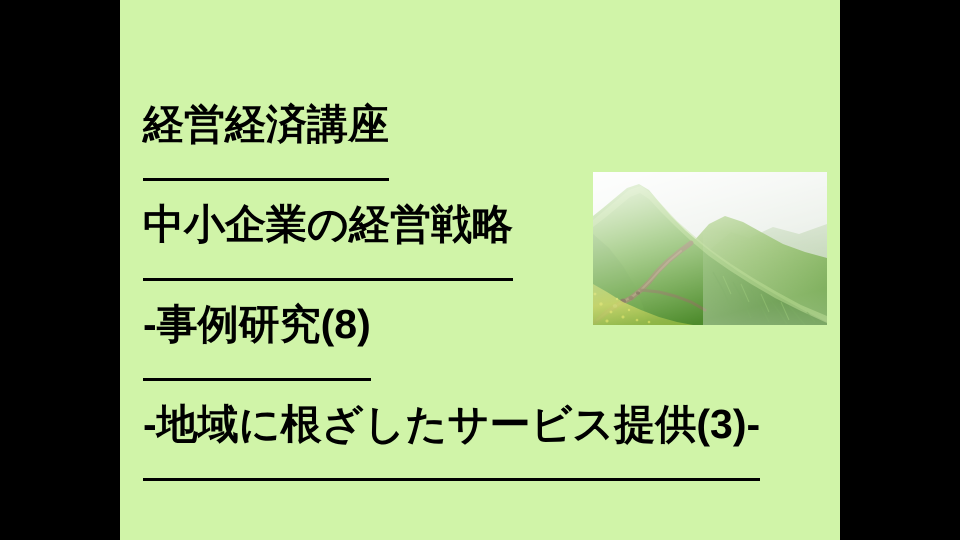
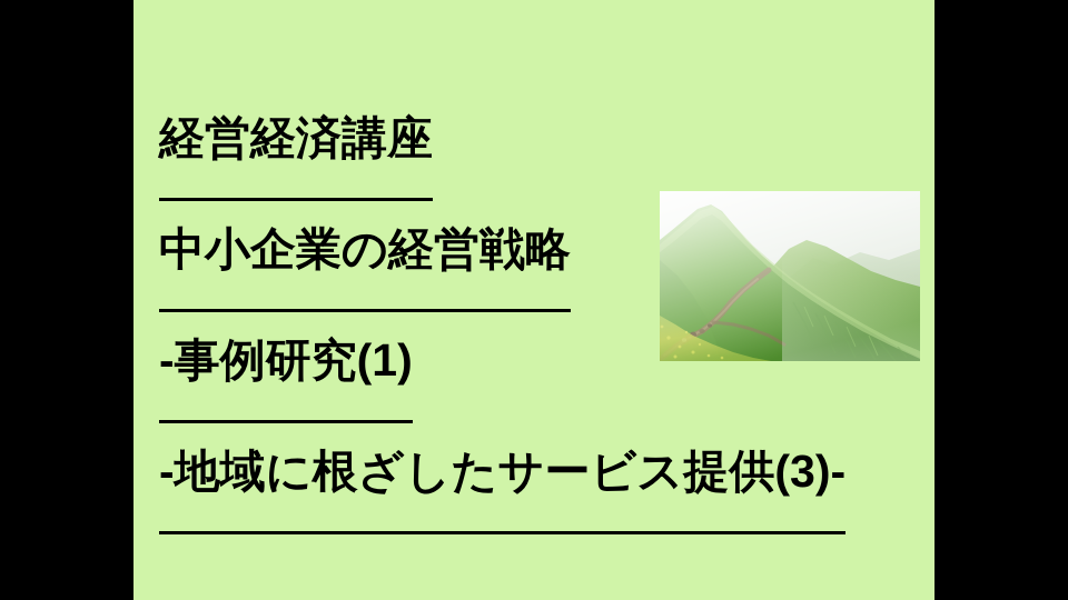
  経営経済講座
  中小企業の経営戦略
- -事例研究(8)
+ -事例研究(1)
  -地域に根ざしたサービス提供(3)-
